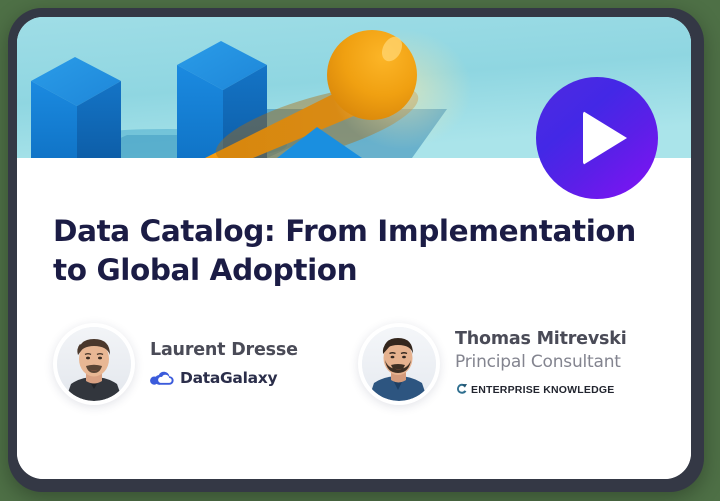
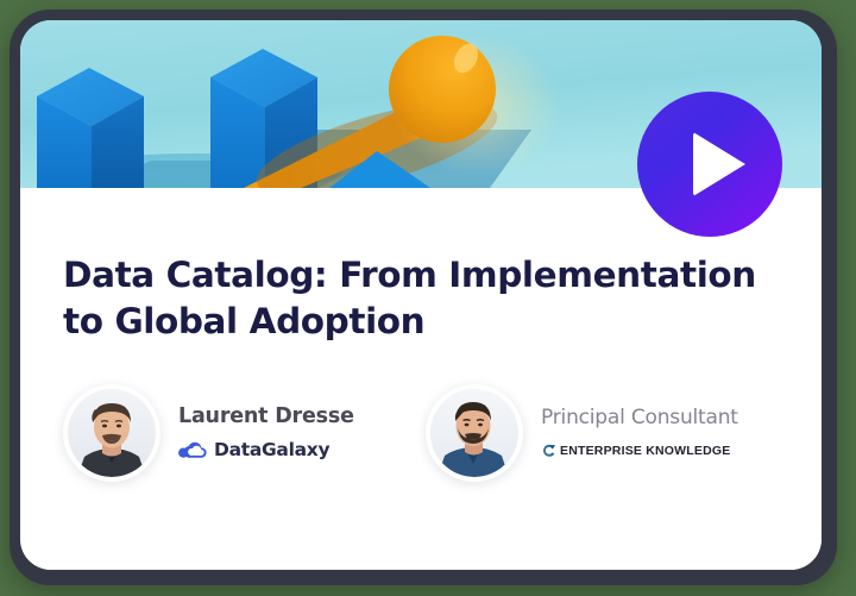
  Data Catalog: From Implementation
  to Global Adoption
  Laurent Dresse
  DataGalaxy
- Thomas Mitrevski
  Principal Consultant
  ENTERPRISE KNOWLEDGE
